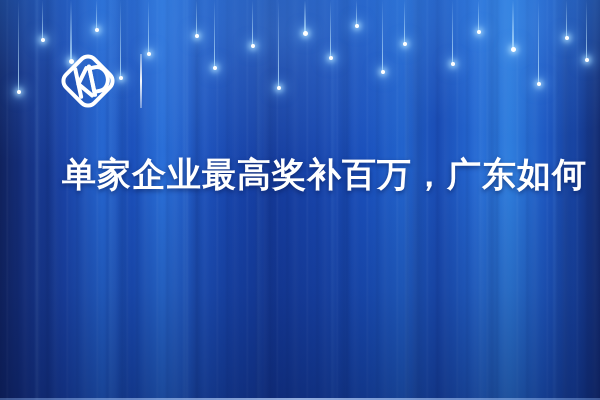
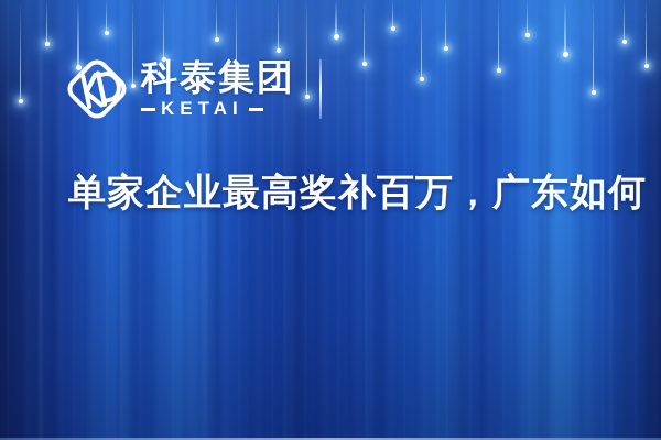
+ 科泰集团
+ KETAI
  单家企业最高奖补百万，广东如何
